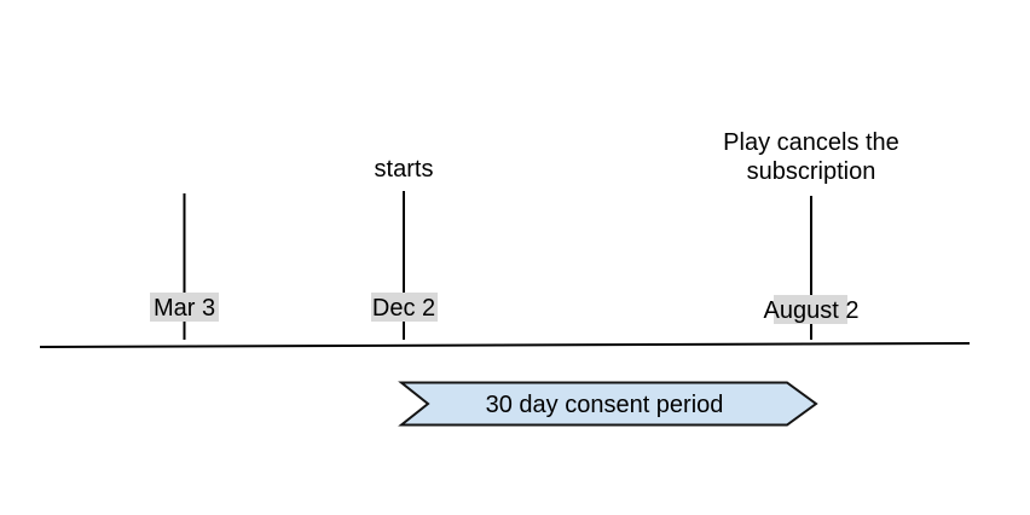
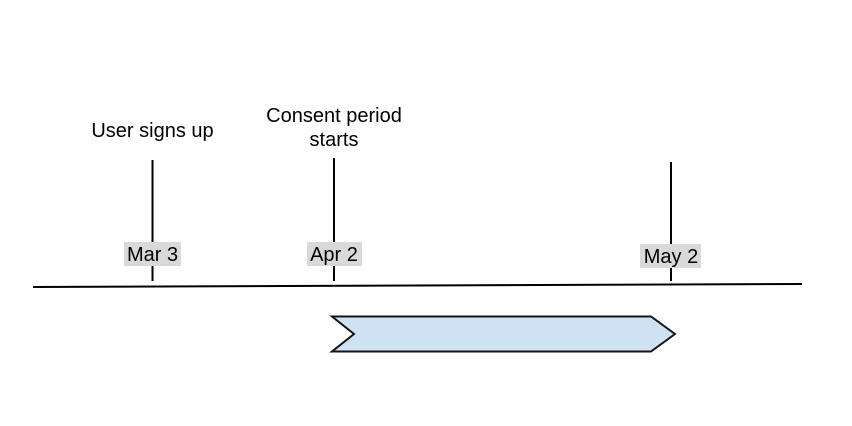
+ User signs up
  Mar 3
+ Consent period
  starts
- Dec 2
+ Apr 2
- Play cancels the
- subscription
- August 2
+ May 2
- 30 day consent period
